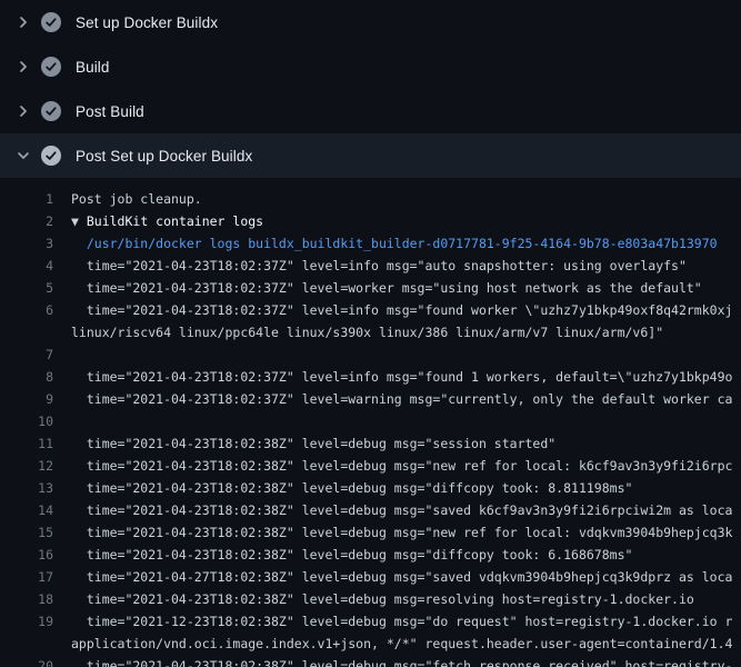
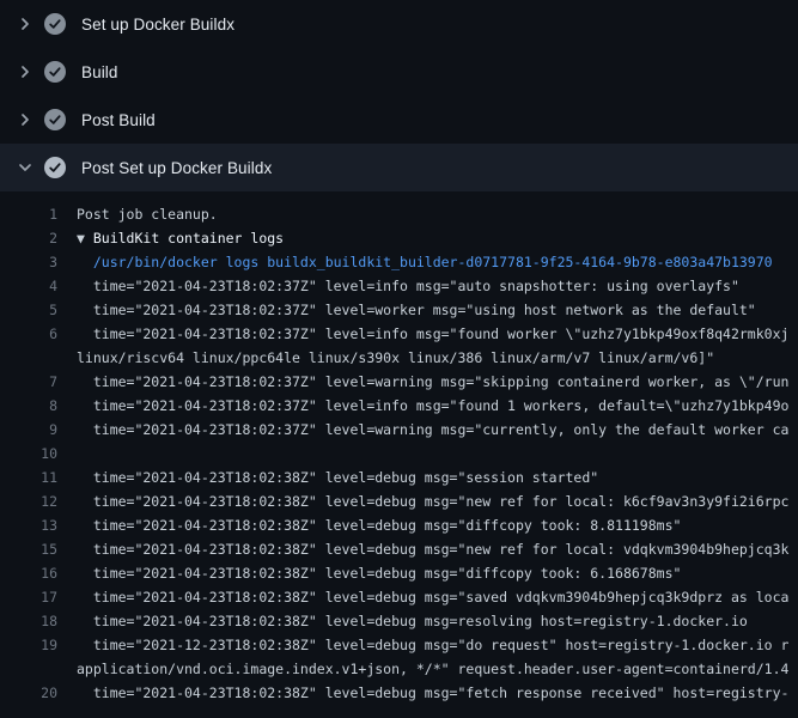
  Set up Docker Buildx
  Build
  Post Build
  Post Set up Docker Buildx
  1
  Post job cleanup.
  2
  ▼ BuildKit container logs
  3
  /usr/bin/docker logs buildx_buildkit_builder-d0717781-9f25-4164-9b78-e803a47b13970
  4
  time="2021-04-23T18:02:37Z" level=info msg="auto snapshotter: using overlayfs"
  5
  time="2021-04-23T18:02:37Z" level=worker msg="using host network as the default"
  6
  time="2021-04-23T18:02:37Z" level=info msg="found worker \"uzhz7y1bkp49oxf8q42rmk0xj
  linux/riscv64 linux/ppc64le linux/s390x linux/386 linux/arm/v7 linux/arm/v6]"
  7
+ time="2021-04-23T18:02:37Z" level=warning msg="skipping containerd worker, as \"/run
  8
  time="2021-04-23T18:02:37Z" level=info msg="found 1 workers, default=\"uzhz7y1bkp49o
  9
  time="2021-04-23T18:02:37Z" level=warning msg="currently, only the default worker ca
  10
  11
  time="2021-04-23T18:02:38Z" level=debug msg="session started"
  12
  time="2021-04-23T18:02:38Z" level=debug msg="new ref for local: k6cf9av3n3y9fi2i6rpc
  13
  time="2021-04-23T18:02:38Z" level=debug msg="diffcopy took: 8.811198ms"
- 14
- time="2021-04-23T18:02:38Z" level=debug msg="saved k6cf9av3n3y9fi2i6rpciwi2m as loca
  15
  time="2021-04-23T18:02:38Z" level=debug msg="new ref for local: vdqkvm3904b9hepjcq3k
  16
  time="2021-04-23T18:02:38Z" level=debug msg="diffcopy took: 6.168678ms"
  17
- time="2021-04-27T18:02:38Z" level=debug msg="saved vdqkvm3904b9hepjcq3k9dprz as loca
+ time="2021-04-23T18:02:38Z" level=debug msg="saved vdqkvm3904b9hepjcq3k9dprz as loca
  18
  time="2021-04-23T18:02:38Z" level=debug msg=resolving host=registry-1.docker.io
  19
  time="2021-12-23T18:02:38Z" level=debug msg="do request" host=registry-1.docker.io r
  application/vnd.oci.image.index.v1+json, */*" request.header.user-agent=containerd/1.4
  20
  time="2021-04-23T18:02:38Z" level=debug msg="fetch response received" host=registry-
